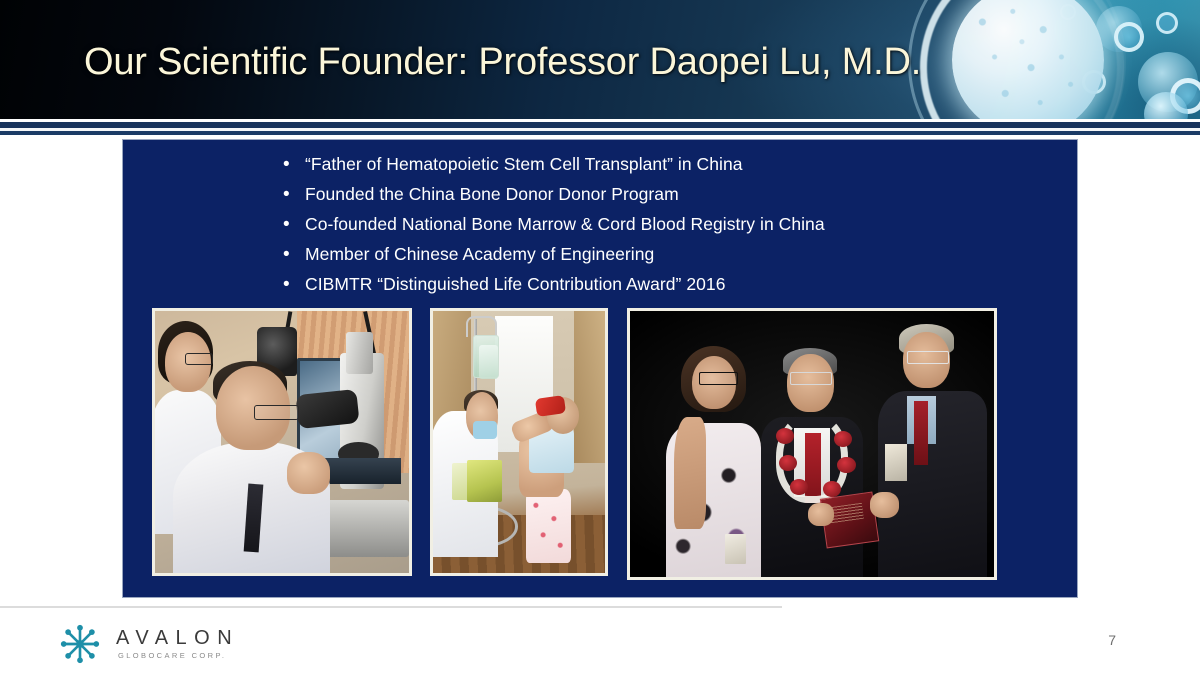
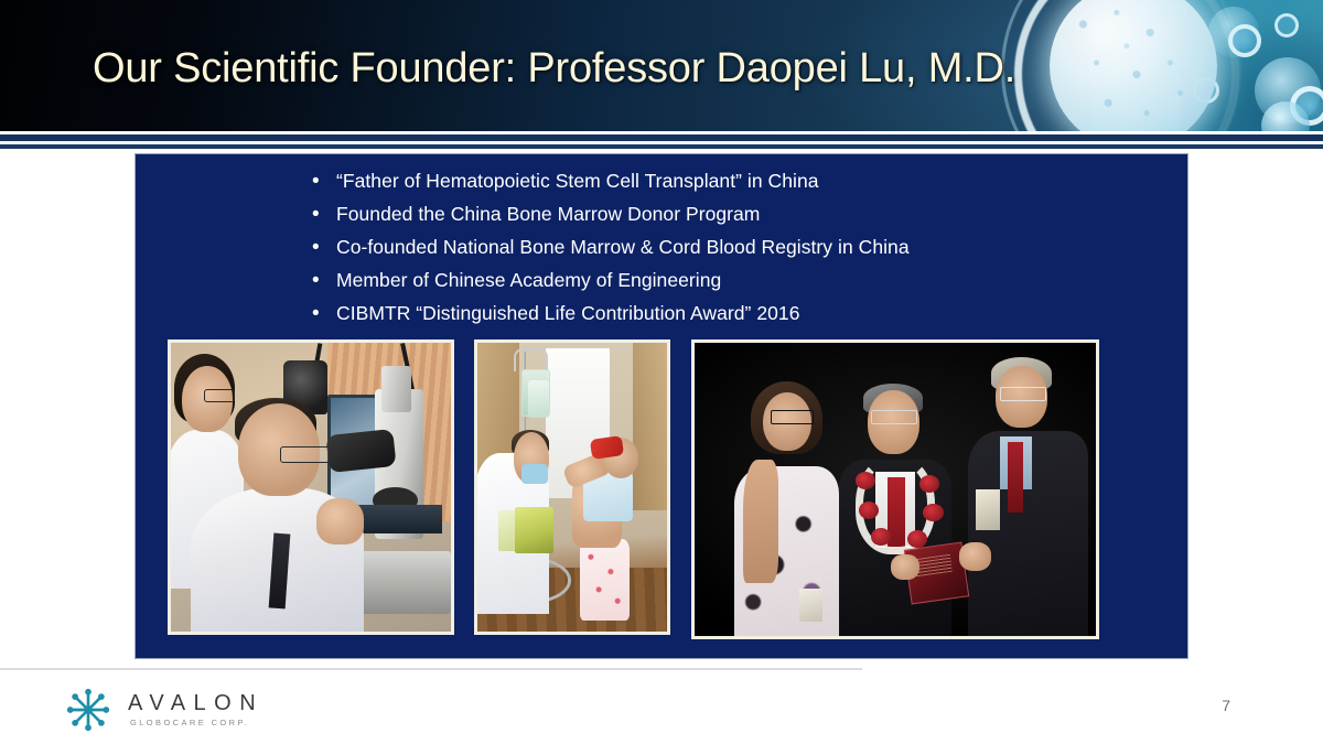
  Our Scientific Founder: Professor Daopei Lu, M.D.
  •
  “Father of Hematopoietic Stem Cell Transplant” in China
  •
- Founded the China Bone Donor Donor Program
+ Founded the China Bone Marrow Donor Program
  •
  Co-founded National Bone Marrow & Cord Blood Registry in China
  •
  Member of Chinese Academy of Engineering
  •
  CIBMTR “Distinguished Life Contribution Award” 2016
  AVALON
  GLOBOCARE CORP.
  7
